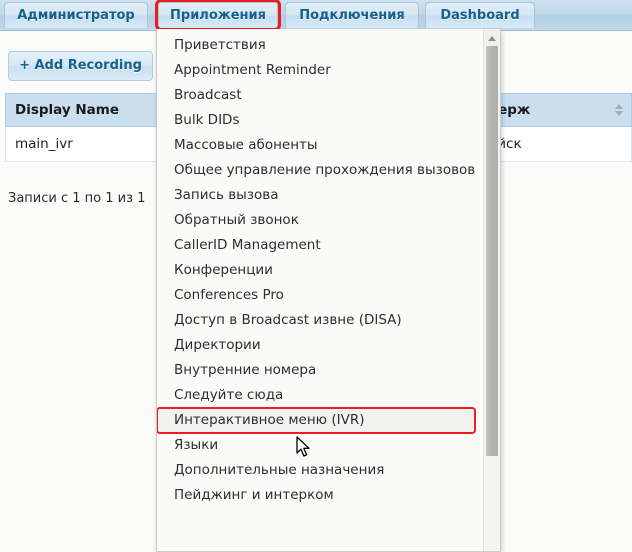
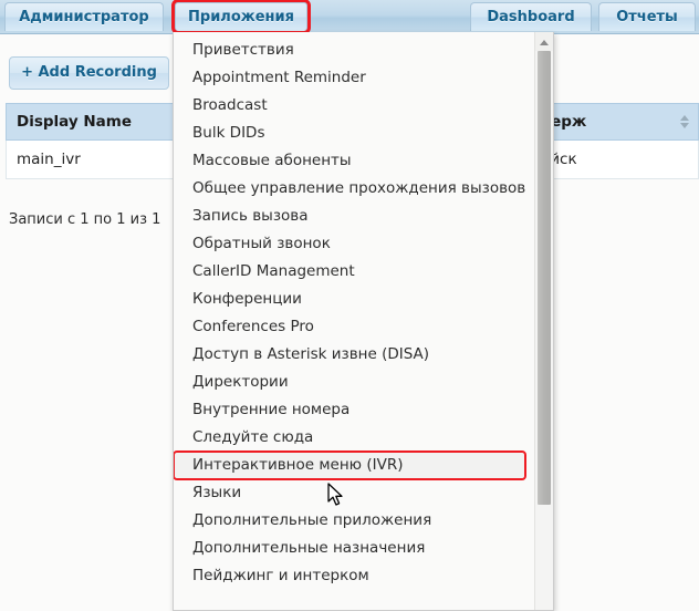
  Администратор
  Приложения
- Подключения
  Dashboard
+ Отчеты
  + Add Recording
  Display Name		ерж
  Записи с 1 по 1 из 1
  Приветствия
  Appointment Reminder
  Broadcast
  Bulk DIDs
  Массовые абоненты
  Общее управление прохождения вызовов
  Запись вызова
  Обратный звонок
  CallerID Management
  Конференции
  Conferences Pro
- Доступ в Broadcast извне (DISA)
+ Доступ в Asterisk извне (DISA)
  Директории
  Внутренние номера
  Следуйте сюда
  Интерактивное меню (IVR)
  Языки
+ Дополнительные приложения
  Дополнительные назначения
  Пейджинг и интерком
